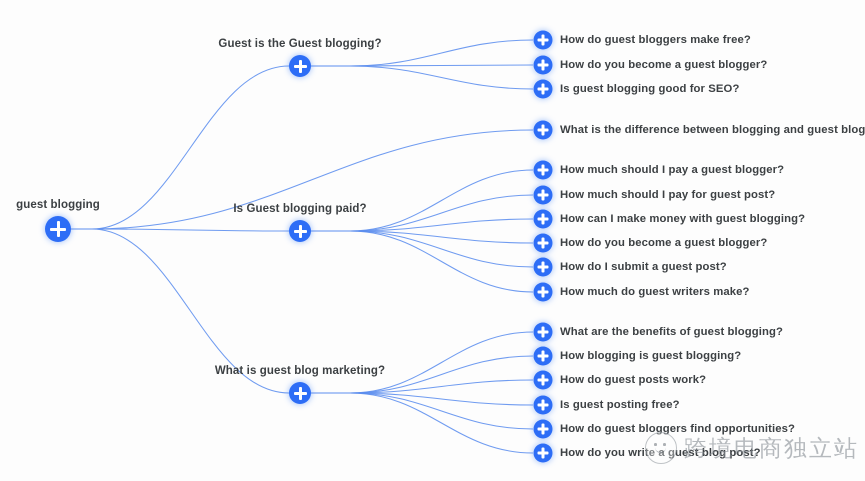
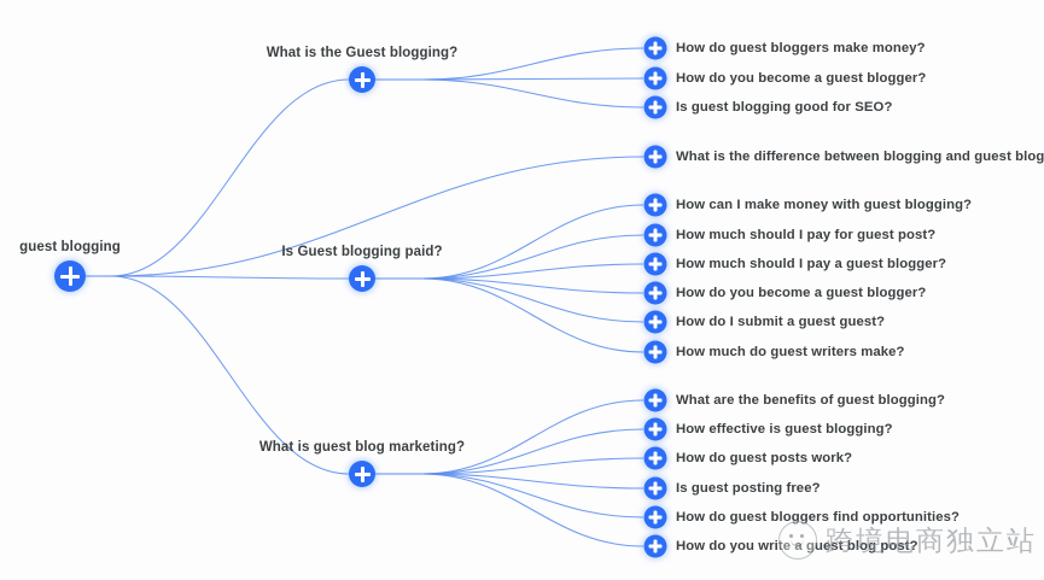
  guest blogging
- Guest is the Guest blogging?
+ What is the Guest blogging?
- How do guest bloggers make free?
+ How do guest bloggers make money?
  How do you become a guest blogger?
  Is guest blogging good for SEO?
  Is Guest blogging paid?
- How much should I pay a guest blogger?
+ How can I make money with guest blogging?
  How much should I pay for guest post?
- How can I make money with guest blogging?
+ How much should I pay a guest blogger?
  How do you become a guest blogger?
- How do I submit a guest post?
+ How do I submit a guest guest?
  How much do guest writers make?
  What is guest blog marketing?
  What are the benefits of guest blogging?
- How blogging is guest blogging?
+ How effective is guest blogging?
  How do guest posts work?
  Is guest posting free?
  How do guest bloggers find opportunities?
  How do you write a guest blog post?
  What is the difference between blogging and guest blog
  跨境电商独立站
